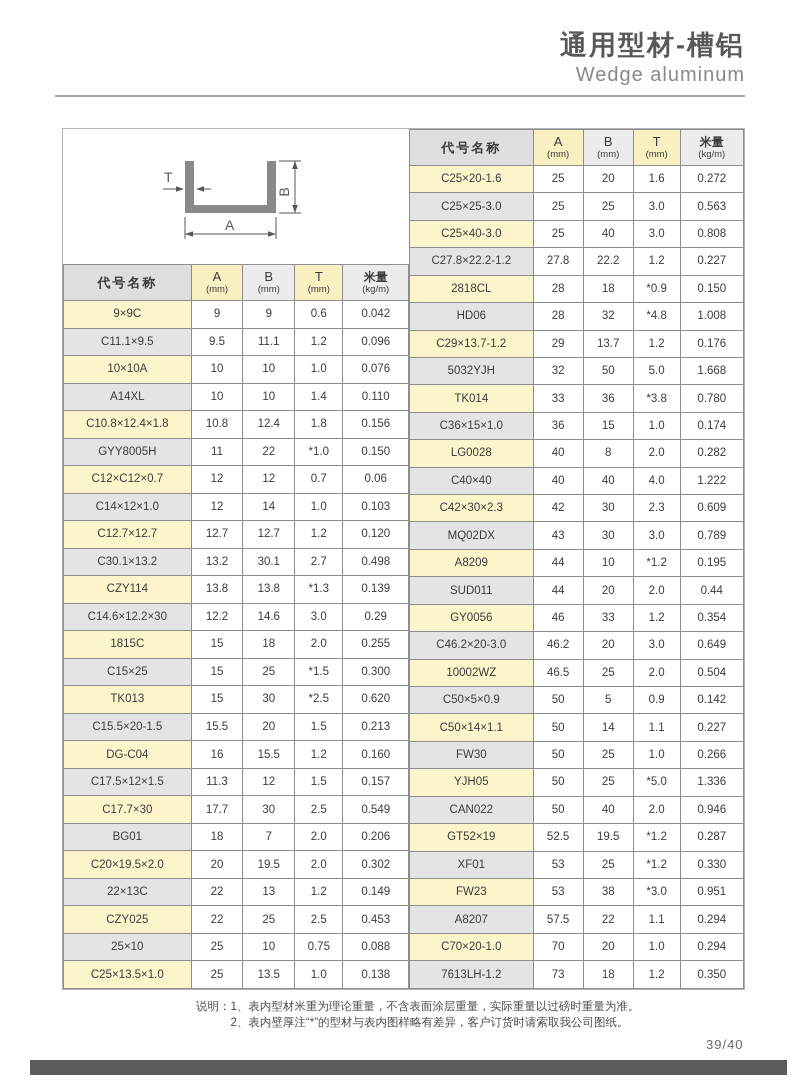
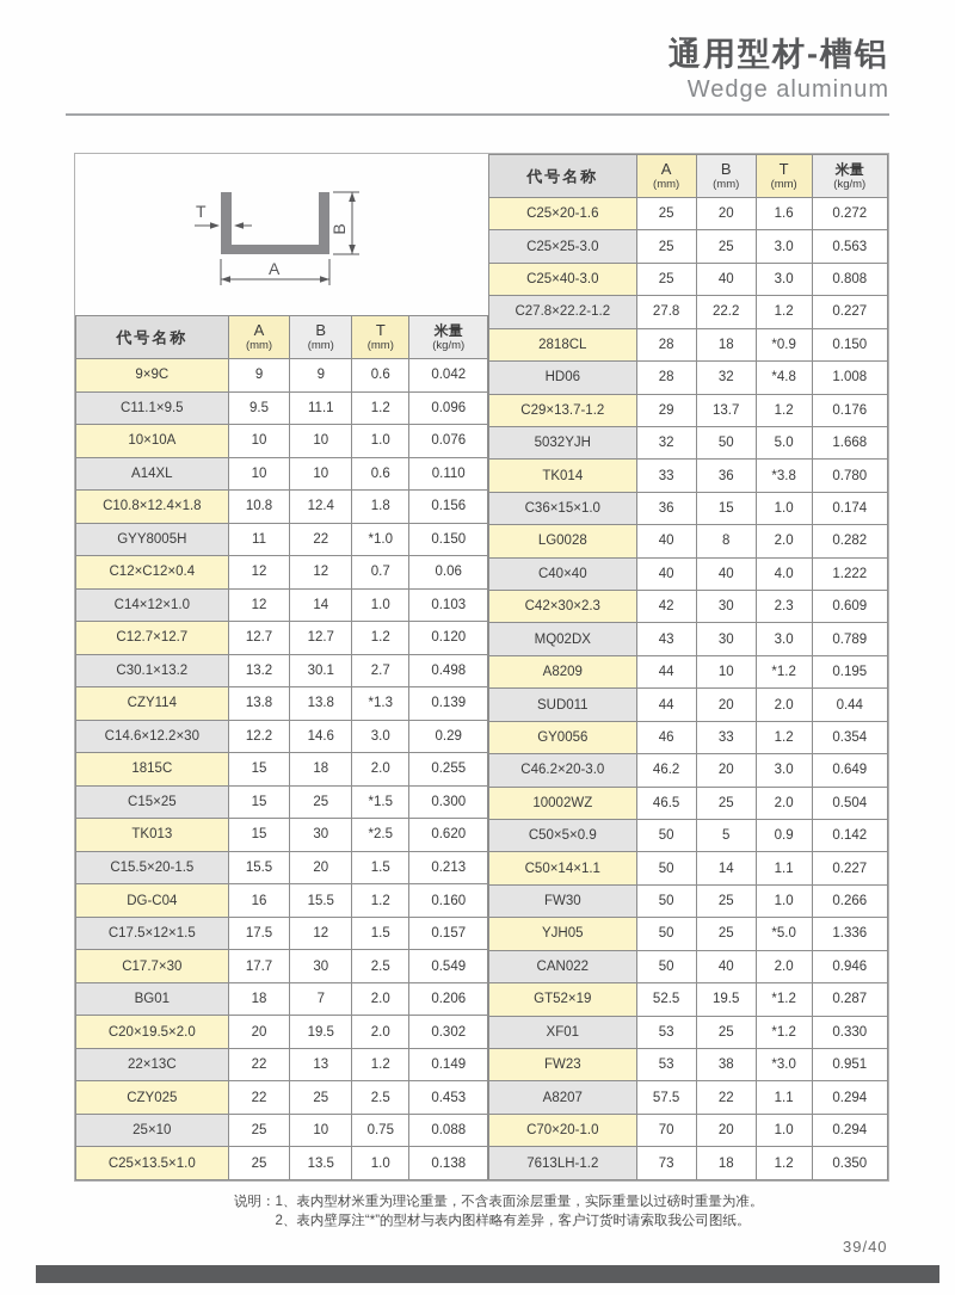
  通用型材-槽铝
  Wedge aluminum
  T
  A
  代号名称	A(mm)	B(mm)	T(mm)	米量(kg/m)
  9×9C	9	9	0.6	0.042
  C11.1×9.5	9.5	11.1	1.2	0.096
  10×10A	10	10	1.0	0.076
- A14XL	10	10	1.4	0.110
+ A14XL	10	10	0.6	0.110
  C10.8×12.4×1.8	10.8	12.4	1.8	0.156
  GYY8005H	11	22	*1.0	0.150
- C12×C12×0.7	12	12	0.7	0.06
+ C12×C12×0.4	12	12	0.7	0.06
  C14×12×1.0	12	14	1.0	0.103
  C12.7×12.7	12.7	12.7	1.2	0.120
  C30.1×13.2	13.2	30.1	2.7	0.498
  CZY114	13.8	13.8	*1.3	0.139
  C14.6×12.2×30	12.2	14.6	3.0	0.29
  1815C	15	18	2.0	0.255
  C15×25	15	25	*1.5	0.300
  TK013	15	30	*2.5	0.620
  C15.5×20-1.5	15.5	20	1.5	0.213
  DG-C04	16	15.5	1.2	0.160
- C17.5×12×1.5	11.3	12	1.5	0.157
+ C17.5×12×1.5	17.5	12	1.5	0.157
  C17.7×30	17.7	30	2.5	0.549
  BG01	18	7	2.0	0.206
  C20×19.5×2.0	20	19.5	2.0	0.302
  22×13C	22	13	1.2	0.149
  CZY025	22	25	2.5	0.453
  25×10	25	10	0.75	0.088
  C25×13.5×1.0	25	13.5	1.0	0.138
  代号名称	A(mm)	B(mm)	T(mm)	米量(kg/m)
  C25×20-1.6	25	20	1.6	0.272
  C25×25-3.0	25	25	3.0	0.563
  C25×40-3.0	25	40	3.0	0.808
  C27.8×22.2-1.2	27.8	22.2	1.2	0.227
  2818CL	28	18	*0.9	0.150
  HD06	28	32	*4.8	1.008
  C29×13.7-1.2	29	13.7	1.2	0.176
  5032YJH	32	50	5.0	1.668
  TK014	33	36	*3.8	0.780
  C36×15×1.0	36	15	1.0	0.174
  LG0028	40	8	2.0	0.282
  C40×40	40	40	4.0	1.222
  C42×30×2.3	42	30	2.3	0.609
  MQ02DX	43	30	3.0	0.789
  A8209	44	10	*1.2	0.195
  SUD011	44	20	2.0	0.44
  GY0056	46	33	1.2	0.354
  C46.2×20-3.0	46.2	20	3.0	0.649
  10002WZ	46.5	25	2.0	0.504
  C50×5×0.9	50	5	0.9	0.142
  C50×14×1.1	50	14	1.1	0.227
  FW30	50	25	1.0	0.266
  YJH05	50	25	*5.0	1.336
  CAN022	50	40	2.0	0.946
  GT52×19	52.5	19.5	*1.2	0.287
  XF01	53	25	*1.2	0.330
  FW23	53	38	*3.0	0.951
  A8207	57.5	22	1.1	0.294
  C70×20-1.0	70	20	1.0	0.294
  7613LH-1.2	73	18	1.2	0.350
  说明：
  1、表内型材米重为理论重量，不含表面涂层重量，实际重量以过磅时重量为准。
  2、表内壁厚注“*”的型材与表内图样略有差异，客户订货时请索取我公司图纸。
  39/40
